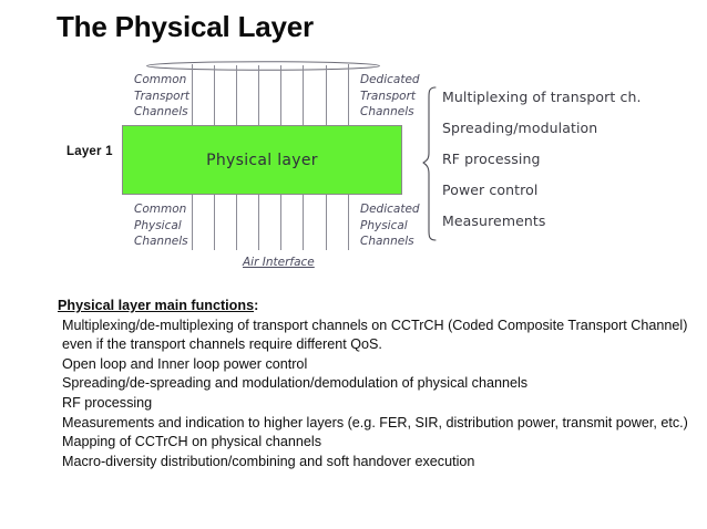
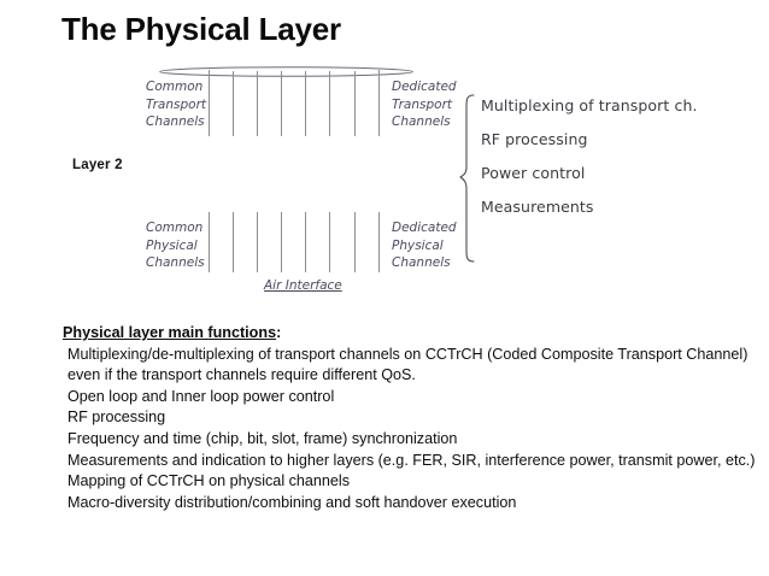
  The Physical Layer
- Physical layer
- Layer 1
+ Layer 2
  Common
  Transport
  Channels
  Dedicated
  Transport
  Channels
  Common
  Physical
  Channels
  Dedicated
  Physical
  Channels
  Air Interface
  Multiplexing of transport ch.
- Spreading/modulation
  RF processing
  Power control
  Measurements
  Physical layer main functions:
  Multiplexing/de-multiplexing of transport channels on CCTrCH (Coded Composite Transport Channel) even if the transport channels require different QoS.
  Open loop and Inner loop power control
- Spreading/de-spreading and modulation/demodulation of physical channels
  RF processing
+ Frequency and time (chip, bit, slot, frame) synchronization
- Measurements and indication to higher layers (e.g. FER, SIR, distribution power, transmit power, etc.)
+ Measurements and indication to higher layers (e.g. FER, SIR, interference power, transmit power, etc.)
  Mapping of CCTrCH on physical channels
  Macro-diversity distribution/combining and soft handover execution
